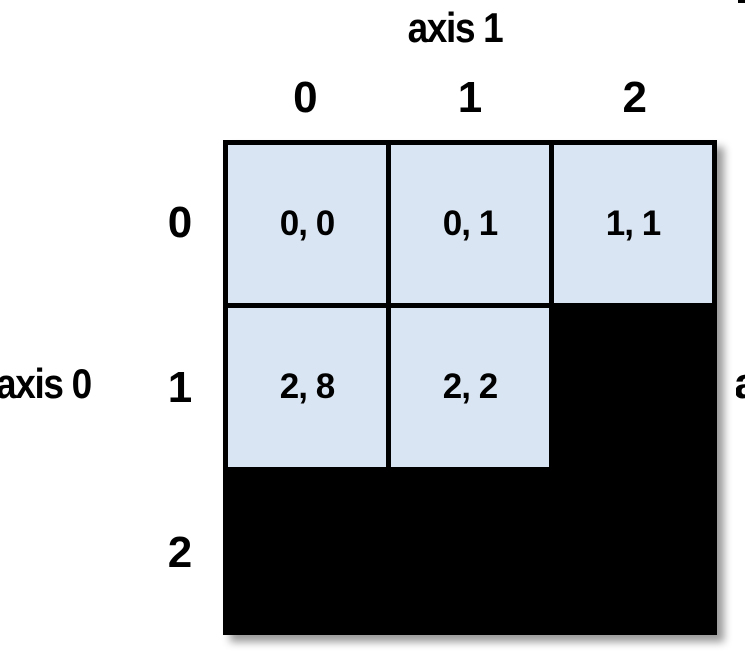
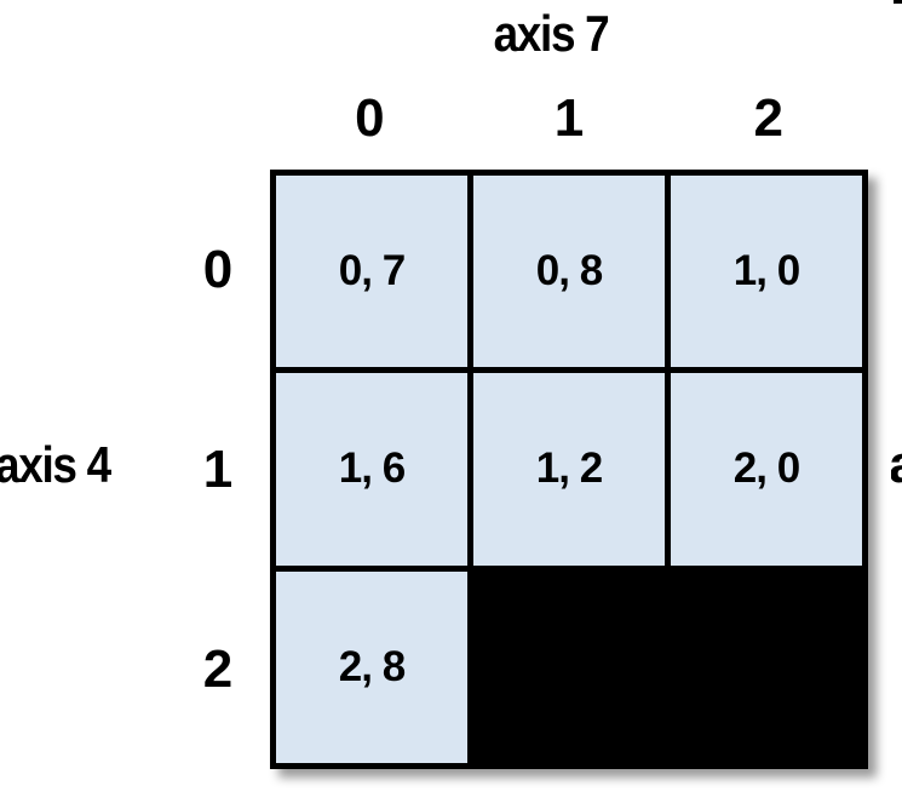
- axis 1
+ axis 7
  0
  1
  2
  0
  1
  2
- axis 0
+ axis 4
- 0, 0
+ 0, 7
- 0, 1
+ 0, 8
+ 1, 0
- 1, 1
+ 1, 6
+ 1, 2
+ 2, 0
  2, 8
- 2, 2
